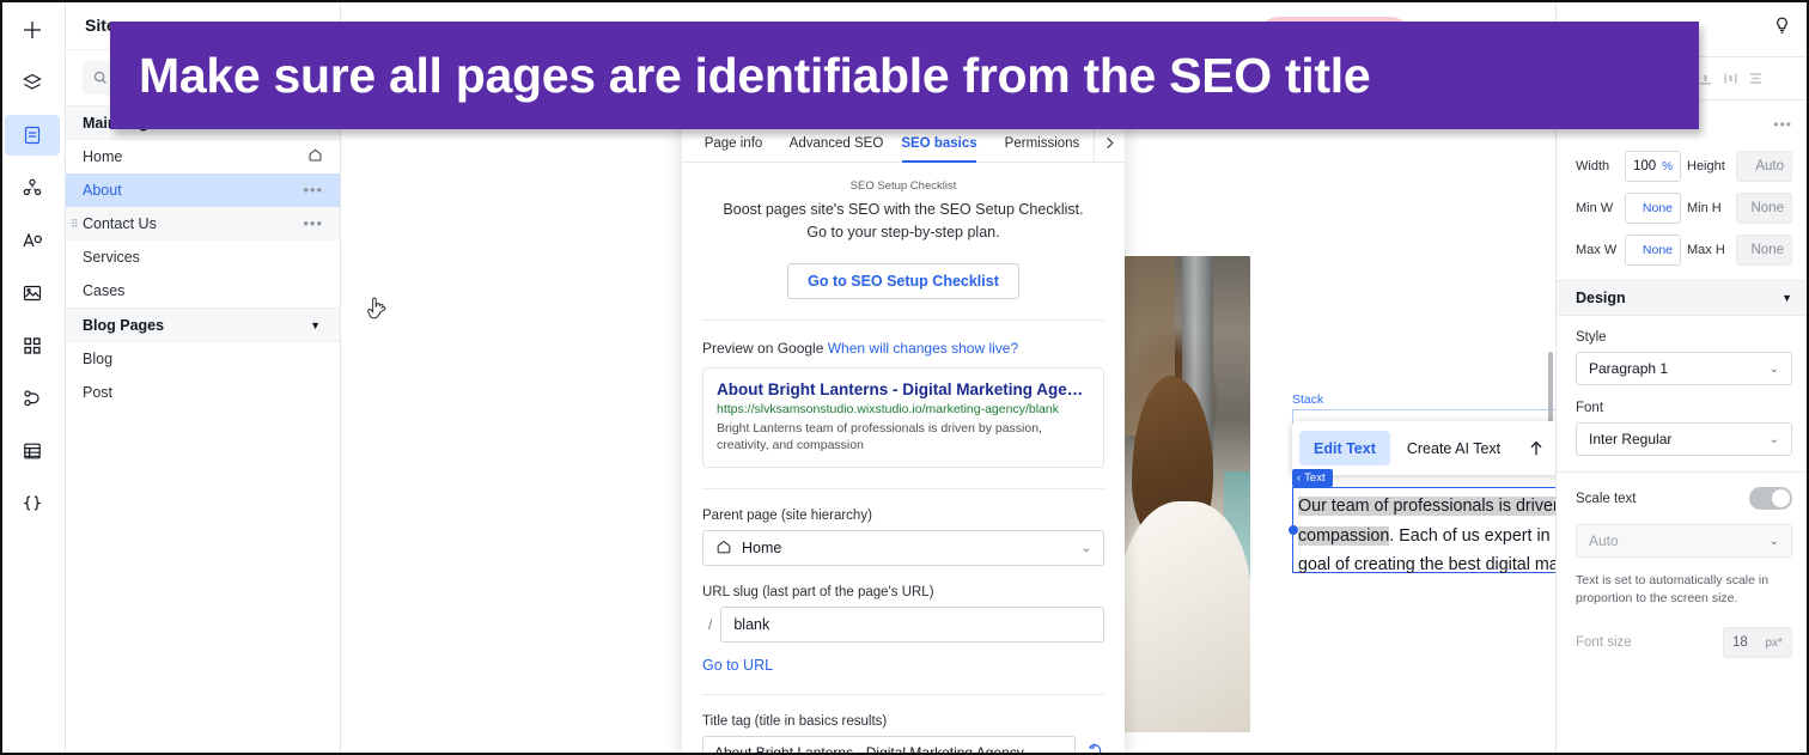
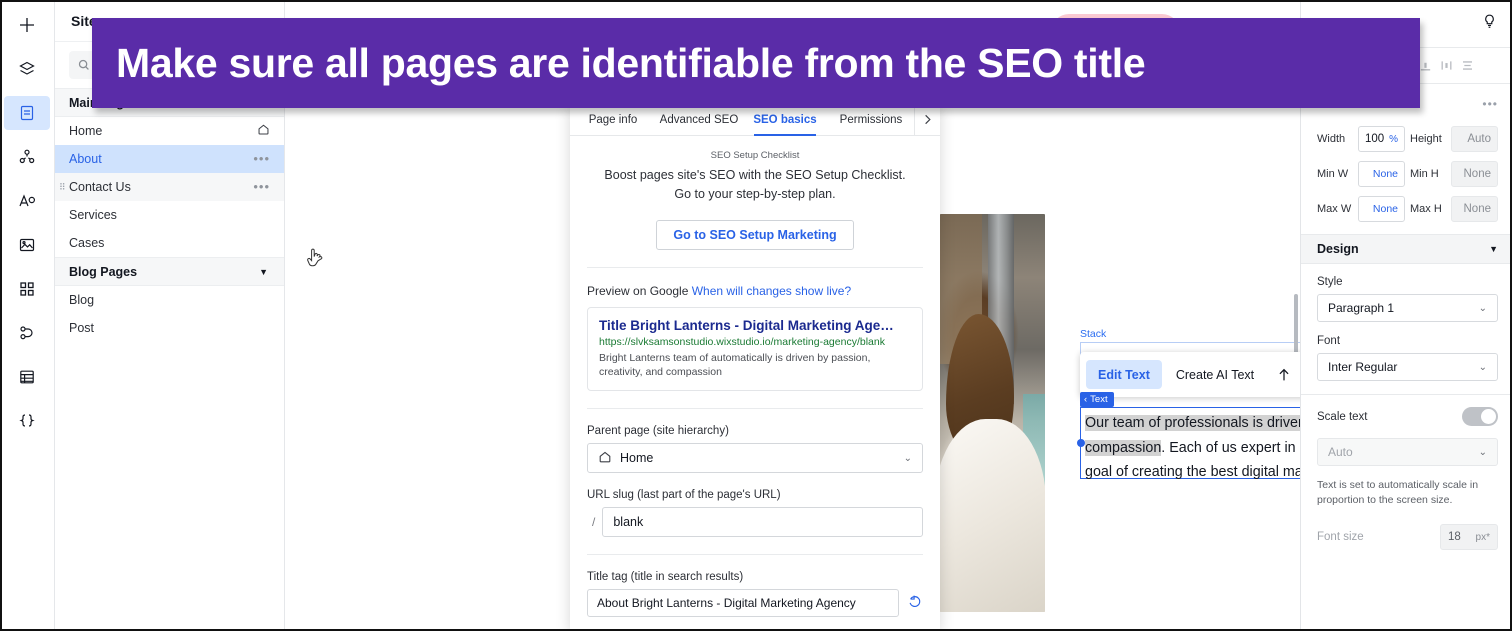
  Sit
  Home
  About
  •••
  ⠿
  Contact Us
  •••
  Services
  Cases
  Blog Pages
  ▼
  Blog
  Post
  Stack
  Edit Text
  Create AI Text
  ‹
  Text
  Page info
  Advanced SEO
  SEO basics
  Permissions
  SEO Setup Checklist
  Boost pages site's SEO with the SEO Setup Checklist. Go to your step-by-step plan.
- Go to SEO Setup Checklist
+ Go to SEO Setup Marketing
  Preview on Google When will changes show live?
- About Bright Lanterns - Digital Marketing Age…
+ Title Bright Lanterns - Digital Marketing Age…
  https://slvksamsonstudio.wixstudio.io/marketing-agency/blank
- Bright Lanterns team of professionals is driven by passion, creativity, and compassion
+ Bright Lanterns team of automatically is driven by passion, creativity, and compassion
  Parent page (site hierarchy)
  Home
  ⌄
  URL slug (last part of the page's URL)
  /
  blank
- Go to URL
- Title tag (title in basics results)
+ Title tag (title in search results)
  About Bright Lanterns - Digital Marketing Agency
  •••
  Width
  100
  %
  Height
  Auto
  Min W
  None
  Min H
  None
  Max W
  None
  Max H
  None
  Design
  ▼
  Style
  Paragraph 1
  ⌄
  Font
  Inter Regular
  ⌄
  Scale text
  Auto
  ⌄
  Text is set to automatically scale in proportion to the screen size.
  Font size
  18
  px*
  Make sure all pages are identifiable from the SEO title
